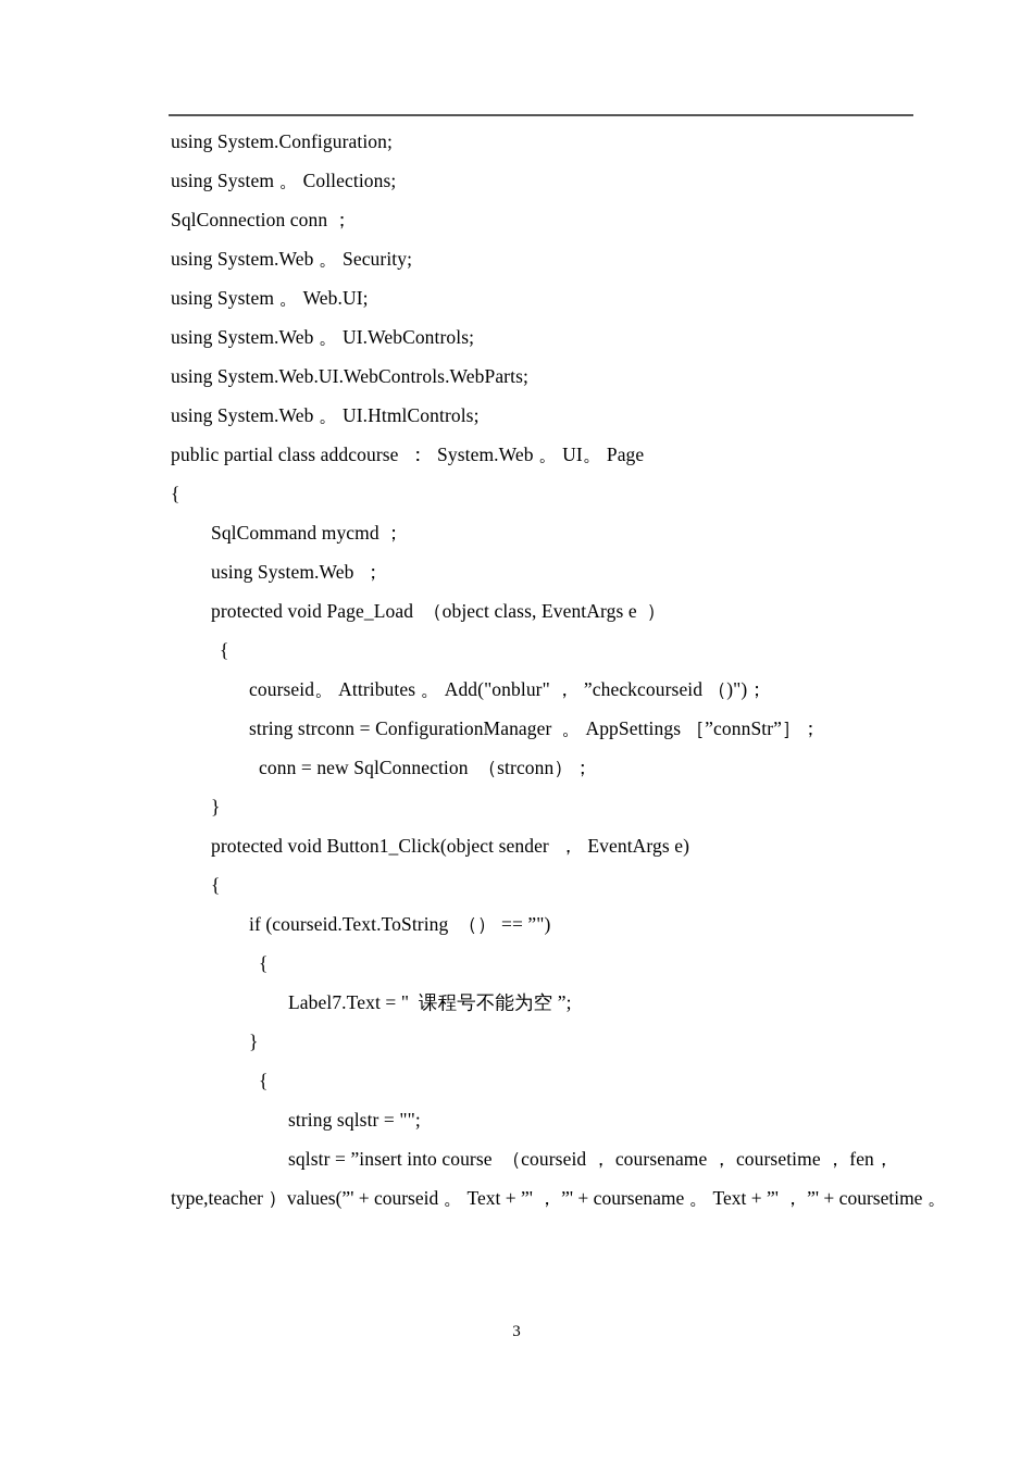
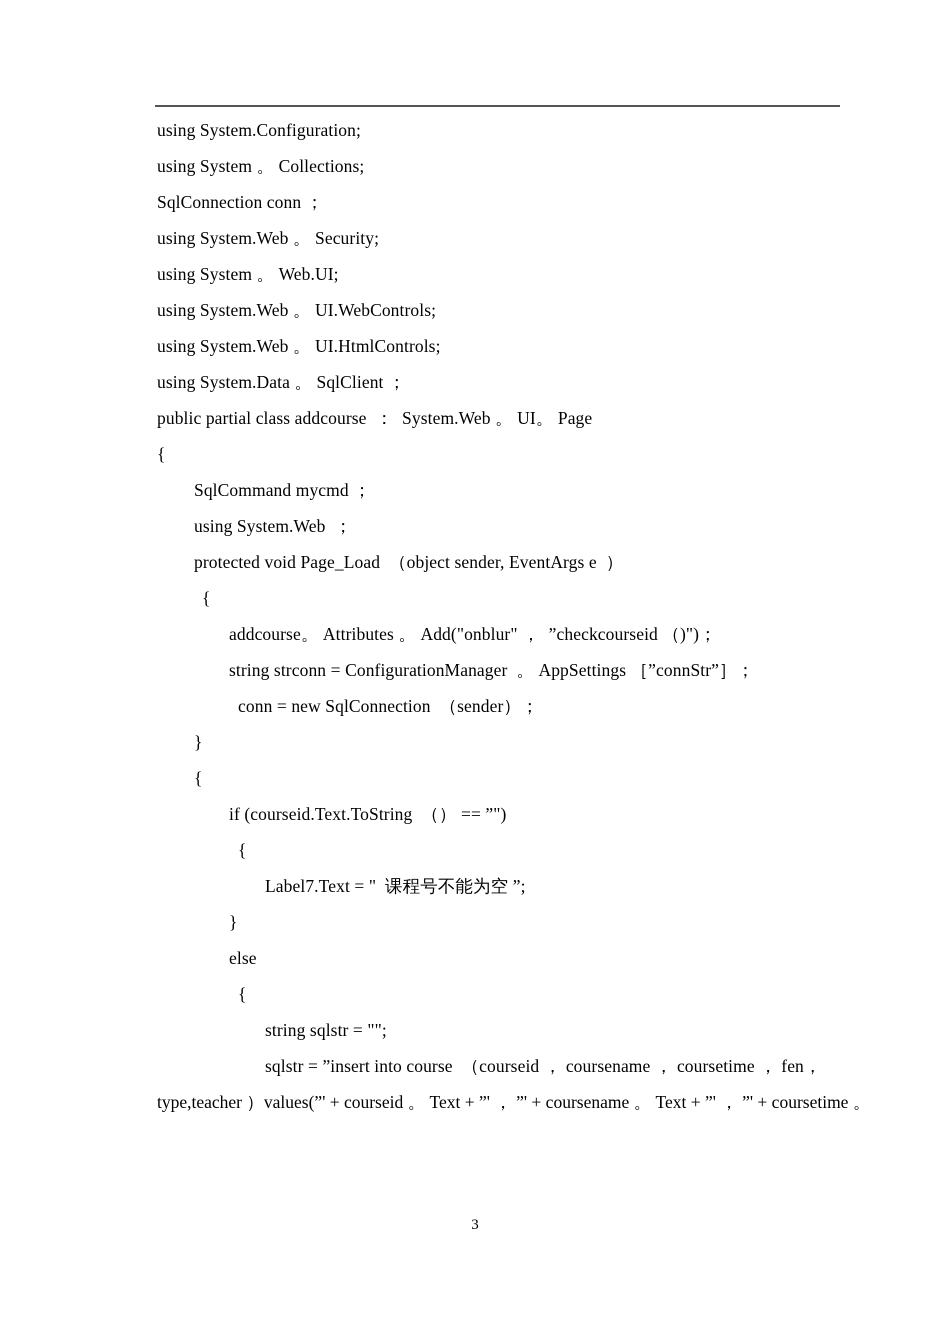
  using System.Configuration;
  using System 。 Collections;
  SqlConnection conn ；
  using System.Web 。 Security;
  using System 。 Web.UI;
  using System.Web 。 UI.WebControls;
- using System.Web.UI.WebControls.WebParts;
  using System.Web 。 UI.HtmlControls;
+ using System.Data 。 SqlClient ；
  public partial class addcourse ： System.Web 。 UI。 Page
  {
  SqlCommand mycmd ；
  using System.Web ；
- protected void Page_Load （object class, EventArgs e ）
+ protected void Page_Load （object sender, EventArgs e ）
  {
- courseid。 Attributes 。 Add("onblur" ， ”checkcourseid （)")；
+ addcourse。 Attributes 。 Add("onblur" ， ”checkcourseid （)")；
  string strconn = ConfigurationManager 。 AppSettings ［”connStr”］；
- conn = new SqlConnection （strconn）；
+ conn = new SqlConnection （sender）；
  }
- protected void Button1_Click(object sender ， EventArgs e)
  {
  if (courseid.Text.ToString （） == ”")
  {
  Label7.Text = " 课程号不能为空 ”;
  }
+ else
  {
  string sqlstr = "";
  sqlstr = ”insert into course （courseid ， coursename ， coursetime ， fen，
  type,teacher ）values(”' + courseid 。 Text + ”' ， ”' + coursename 。 Text + ”' ， ”' + coursetime 。
  3
